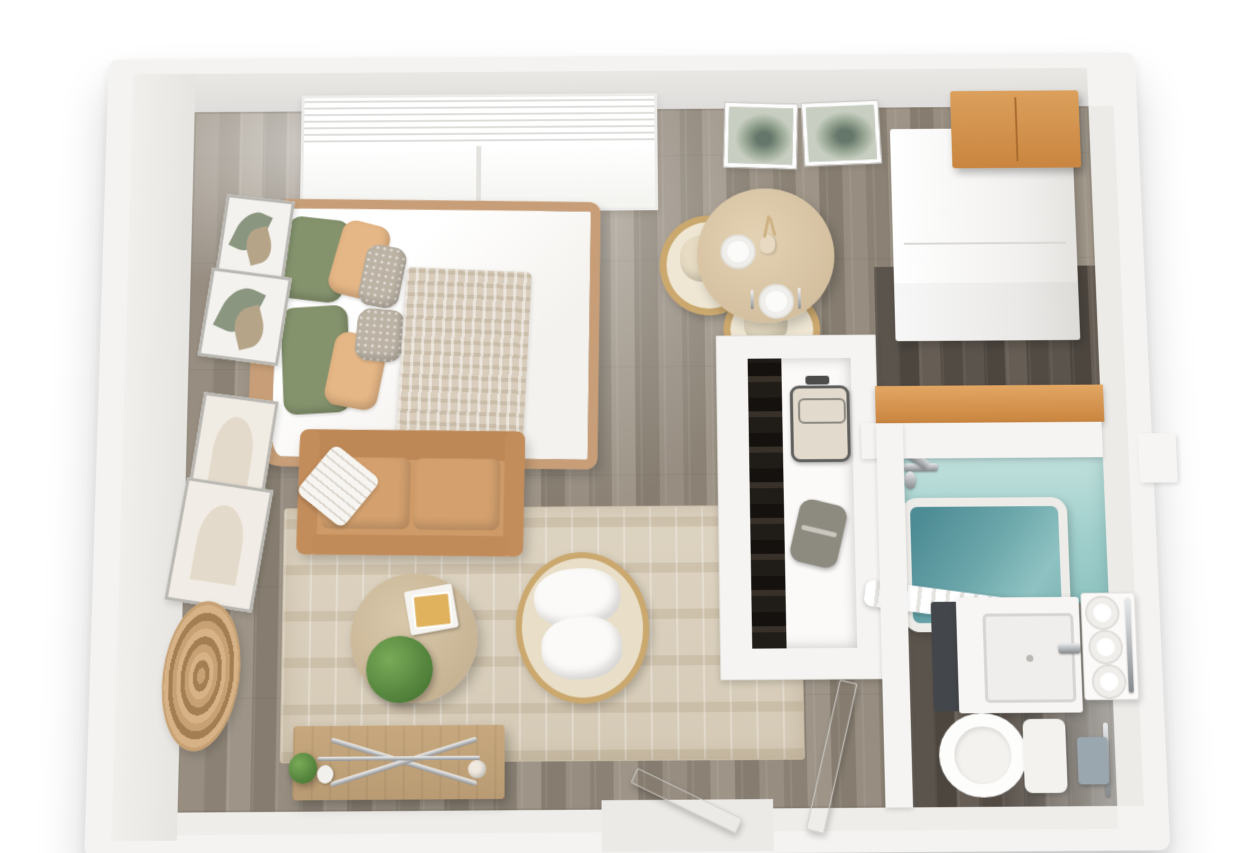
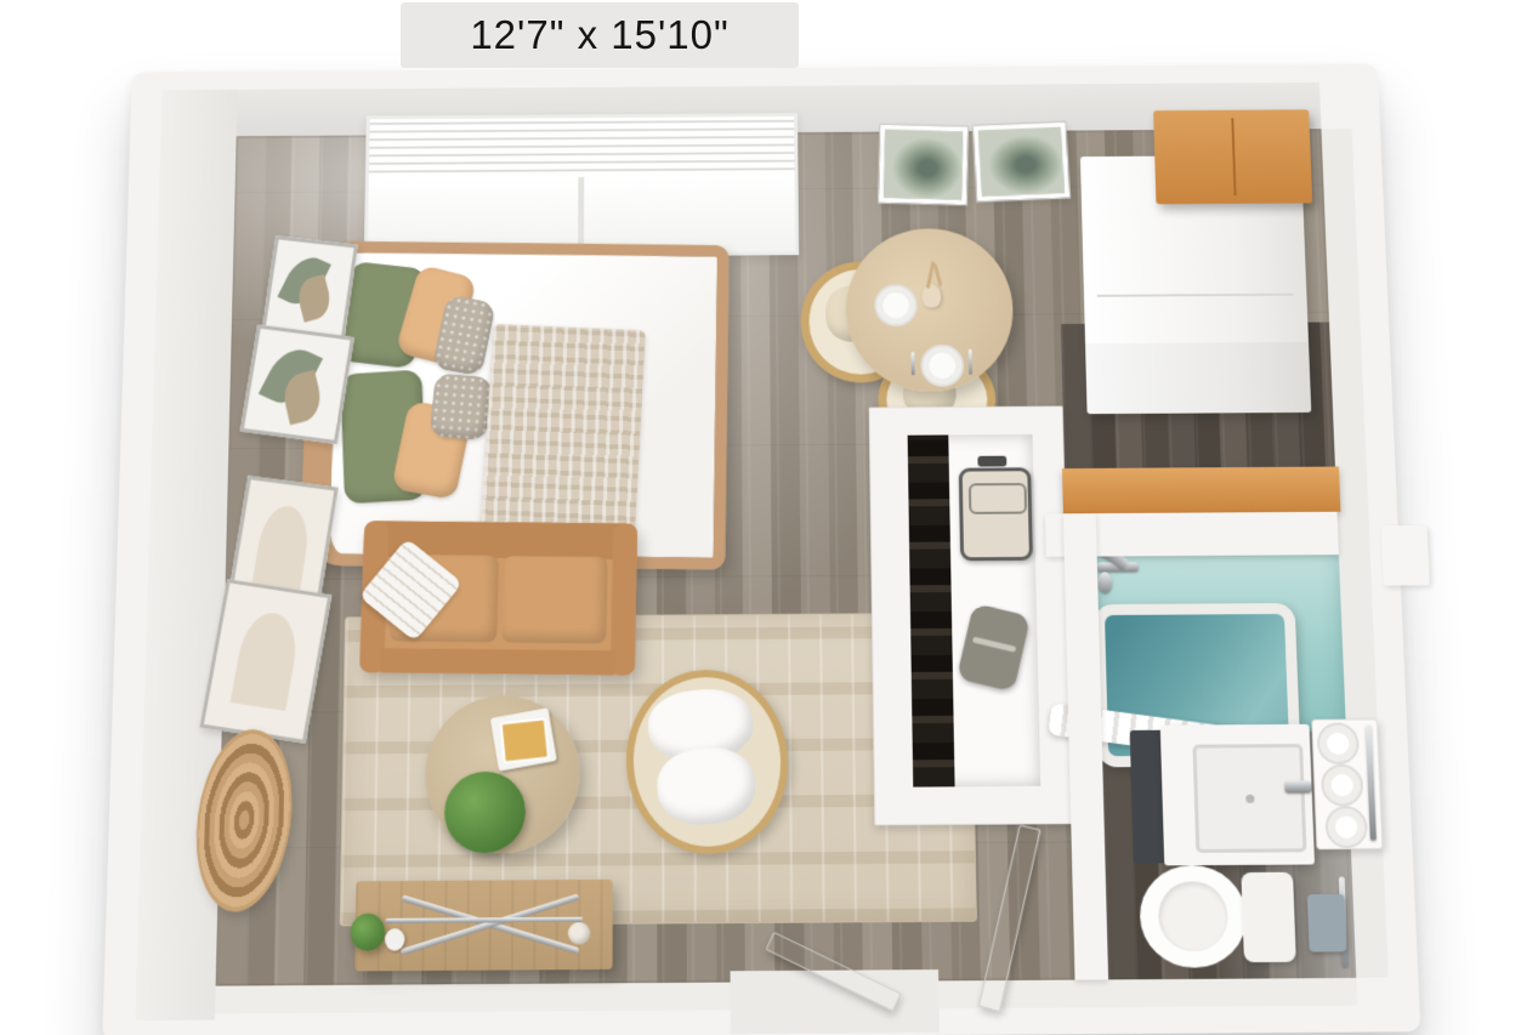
+ 12'7" x 15'10"
